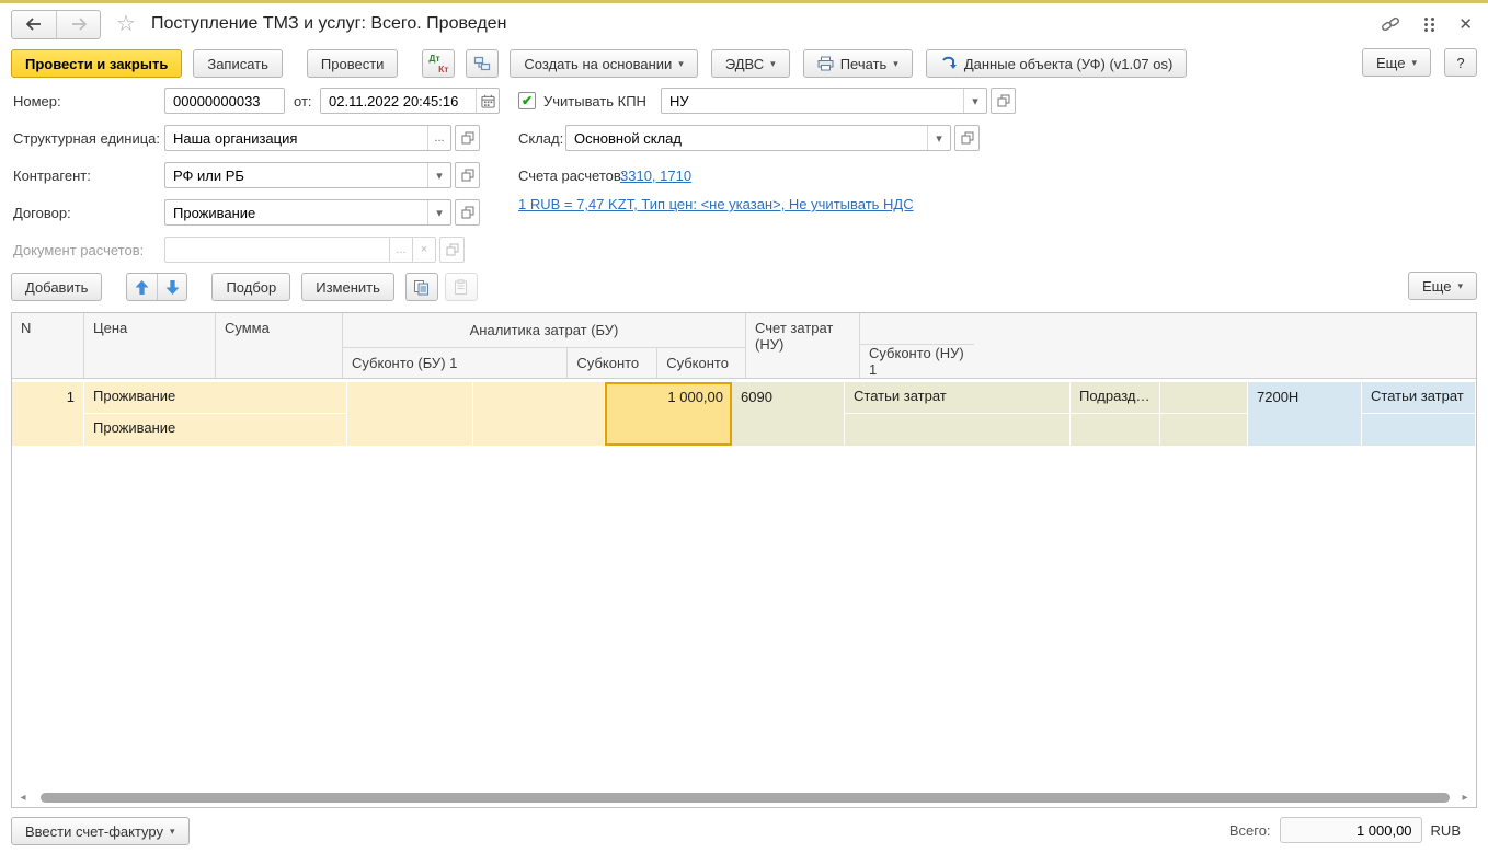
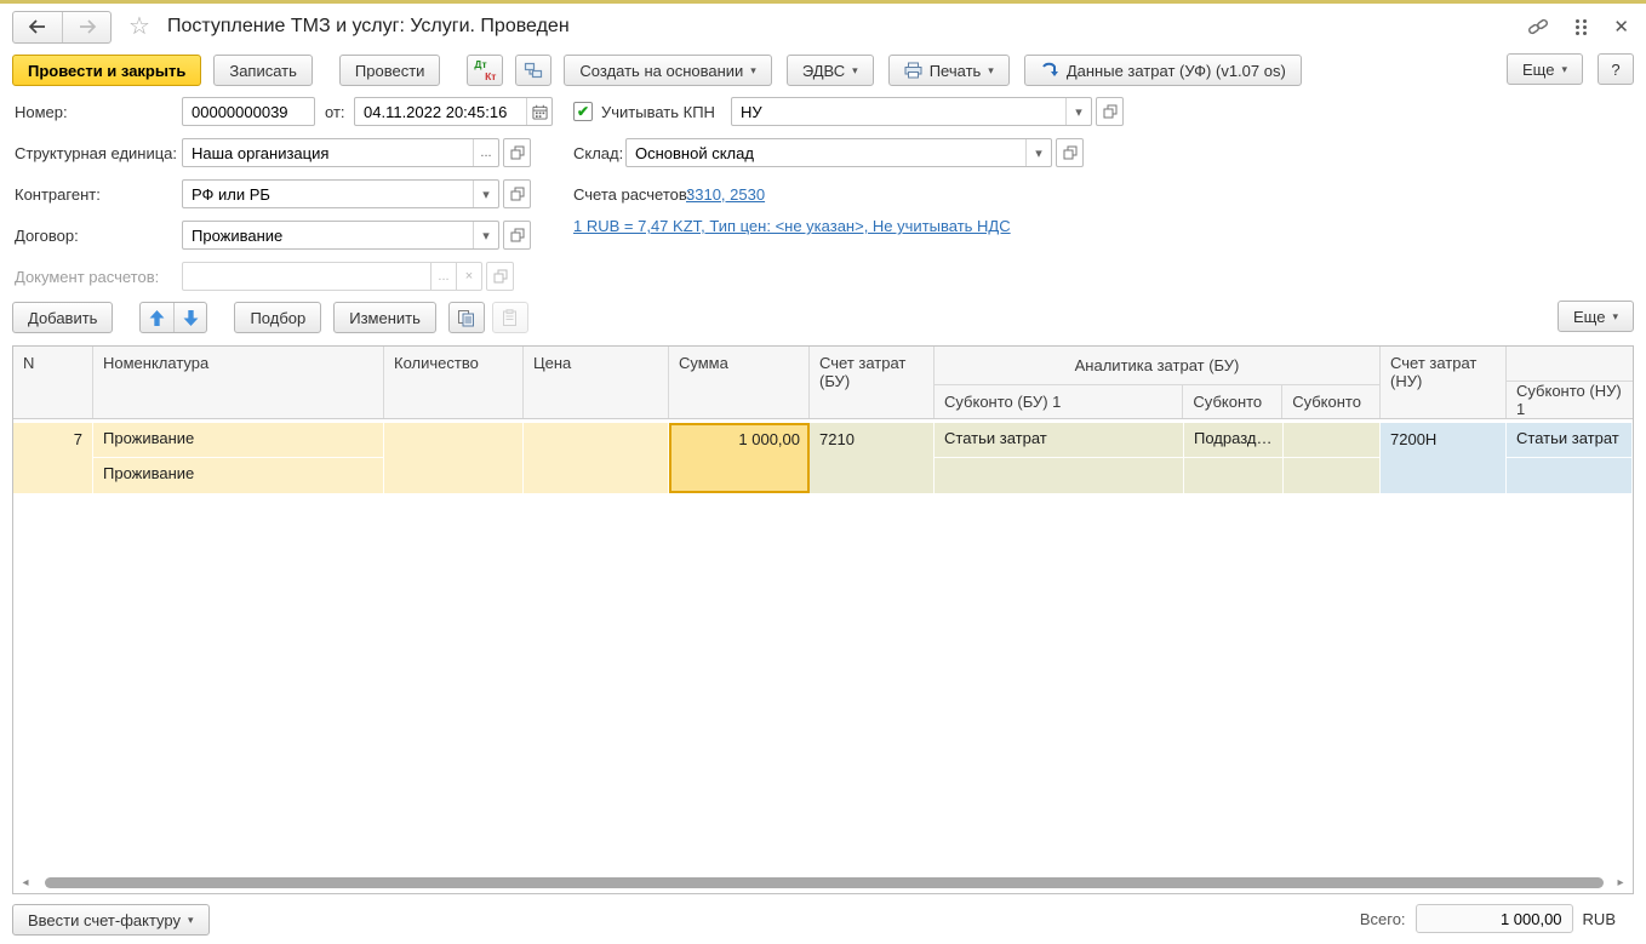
  ☆
- Поступление ТМЗ и услуг: Всего. Проведен
+ Поступление ТМЗ и услуг: Услуги. Проведен
  ✕
  Провести и закрыть
  Записать
  Провести
  Дт
  Кт
  Создать на основании
  ▾
  ЭДВС
  ▾
  Печать
  ▾
- Данные объекта (УФ) (v1.07 os)
+ Данные затрат (УФ) (v1.07 os)
  Еще
  ▾
  ?
  Номер:
- 00000000033
+ 00000000039
  от:
- 02.11.2022 20:45:16
+ 04.11.2022 20:45:16
  ✔
  Учитывать КПН
  НУ
  ▾
  Структурная единица:
  Наша организация
  ...
  Склад:
  Основной склад
  ▾
  Контрагент:
  РФ или РБ
  ▾
  Счета расчетов:
- 3310, 1710
+ 3310, 2530
  Договор:
  Проживание
  ▾
  1 RUB = 7,47 KZT, Тип цен: <не указан>, Не учитывать НДС
  Документ расчетов:
  ...
  ×
  Добавить
  Подбор
  Изменить
  Еще
  ▾
  N
+ Номенклатура
+ Количество
  Цена
  Сумма
+ Счет затрат (БУ)
  Аналитика затрат (БУ)
  Субконто (БУ) 1
  Субконто
  Субконто
  Счет затрат (НУ)
  Субконто (НУ) 1
- 1
+ 7
  Проживание
  Проживание
  1 000,00
- 6090
+ 7210
  Статьи затрат
  Подразд…
  7200Н
  Статьи затрат
  ◂
  ▸
  Ввести счет-фактуру
  ▾
  Всего:
  1 000,00
  RUB
